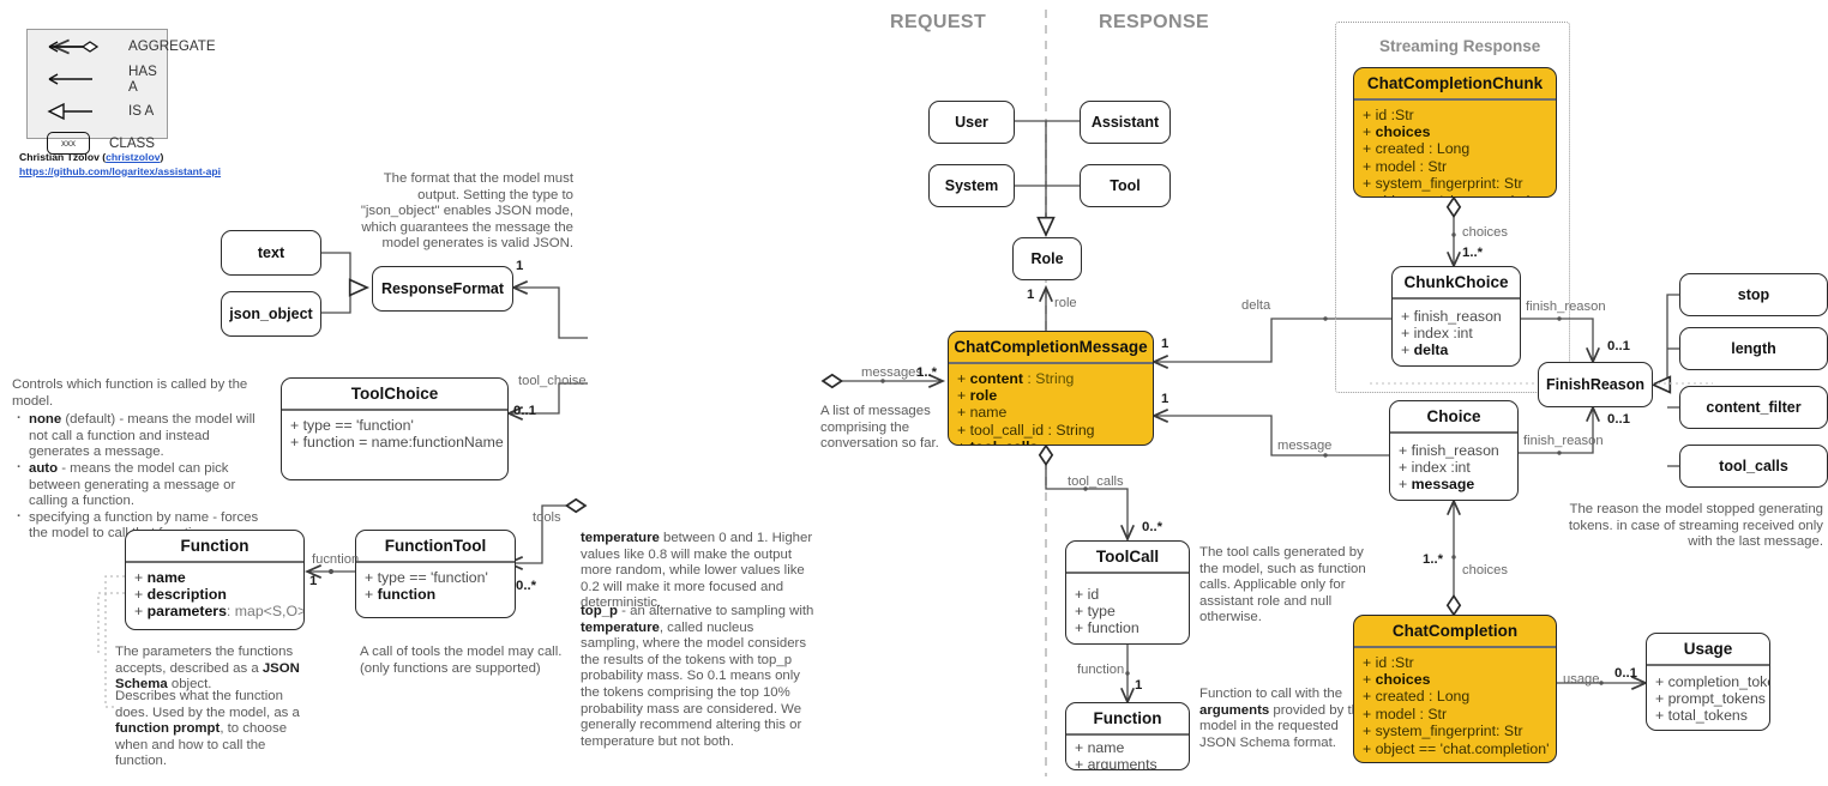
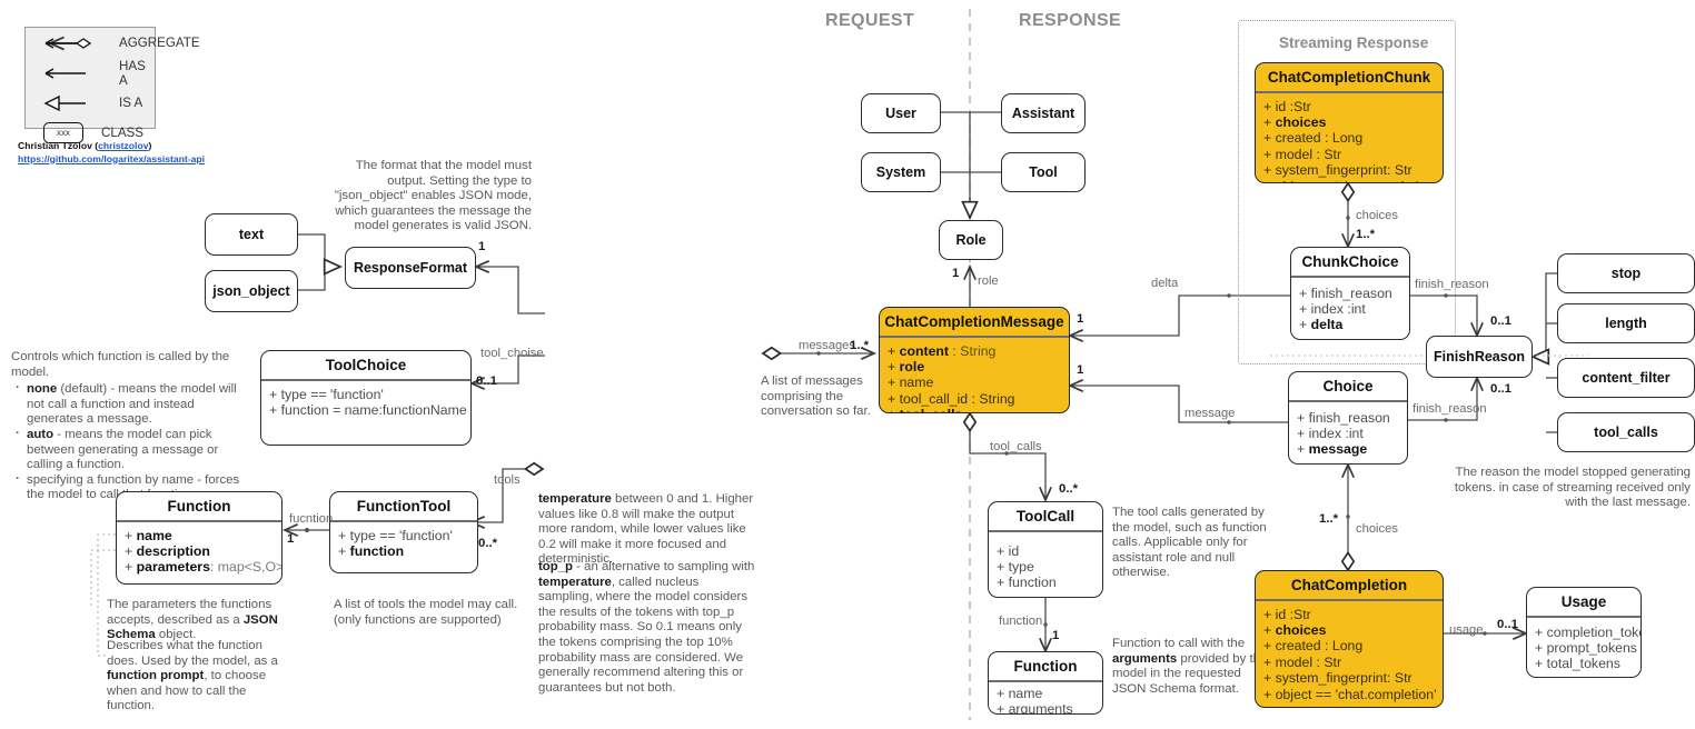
  AGGREGATE
  HAS A
  IS A
  xxx
  CLASS
  Christian Tzolov (christzolov)
  https://github.com/logaritex/assistant-api
  REQUEST
  RESPONSE
  Streaming Response
  The format that the model must output. Setting the type to "json_object" enables JSON mode, which guarantees the message the model generates is valid JSON.
  Controls which function is called by the model.
  none (default) - means the model will not call a function and instead generates a message.
  auto - means the model can pick between generating a message or calling a function.
  specifying a function by name - forces the model to cal
  The parameters the functions accepts, described as a JSON Schema object.
  Describes what the function does. Used by the model, as a function prompt, to choose when and how to call the function.
- A call of tools the model may call. (only functions are supported)
+ A list of tools the model may call. (only functions are supported)
  temperature between 0 and 1. Higher values like 0.8 will make the output more random, while lower values like 0.2 will make it more focused and deterministic.
- top_p - an alternative to sampling with temperature, called nucleus sampling, where the model considers the results of the tokens with top_p probability mass. So 0.1 means only the tokens comprising the top 10% probability mass are considered. We generally recommend altering this or temperature but not both.
+ top_p - an alternative to sampling with temperature, called nucleus sampling, where the model considers the results of the tokens with top_p probability mass. So 0.1 means only the tokens comprising the top 10% probability mass are considered. We generally recommend altering this or guarantees but not both.
  A list of messages comprising the conversation so far.
  The tool calls generated by the model, such as function calls. Applicable only for assistant role and null otherwise.
  Function to call with the arguments provided by t model in the requested JSON Schema format.
  The reason the model stopped generating tokens. in case of streaming received only with the last message.
  text
  json_object
  ResponseFormat
  1
  ToolChoice
  + type == 'function'
  + function = name:functionName
  tool_choise
  0..1
  Function
  + name
  + description
  + parameters: map<S,O>
  FunctionTool
  + type == 'function'
  + function
  fucntion
  1
  0..*
  tools
  messages
  1..*
  User
  System
  Assistant
  Tool
  Role
  1
  role
  ChatCompletionMessage
  + content : String
  + role
  + name
  + tool_call_id : String
  1
  1
  tool_calls
  0..*
  ToolCall
  + id
  + type
  + function
  function
  1
  Function
  + name
  + arguments
  ChatCompletionChunk
  + id :Str
  + choices
  + created : Long
  + model : Str
  + system_fingerprint: Str
  choices
  1..*
  ChunkChoice
  + finish_reason
  + index :int
  + delta
  delta
  finish_reason
  0..1
  Choice
  + finish_reason
  + index :int
  + message
  message
  finish_reason
  0..1
  1..*
  choices
  FinishReason
  stop
  length
  content_filter
  tool_calls
  ChatCompletion
  + id :Str
  + choices
  + created : Long
  + model : Str
  + system_fingerprint: Str
  + object == 'chat.completion'
  usage
  0..1
  Usage
  + completion_tok
  + prompt_tokens
  + total_tokens
